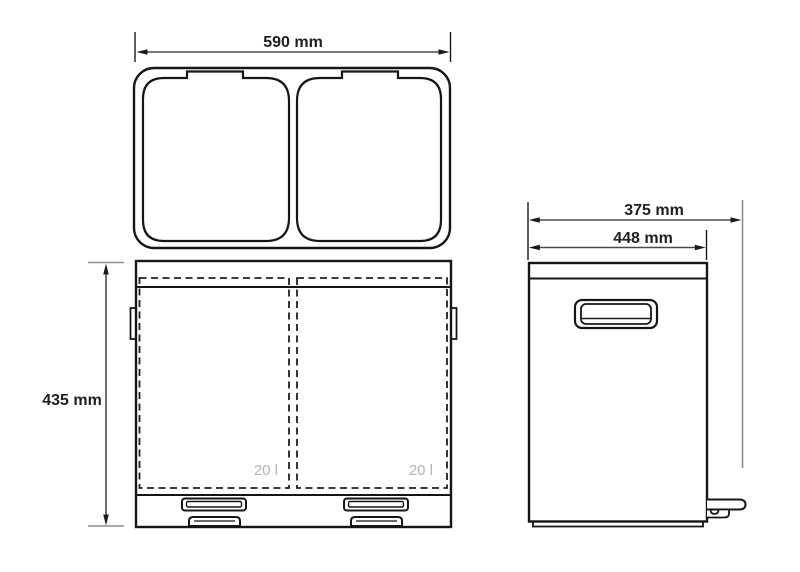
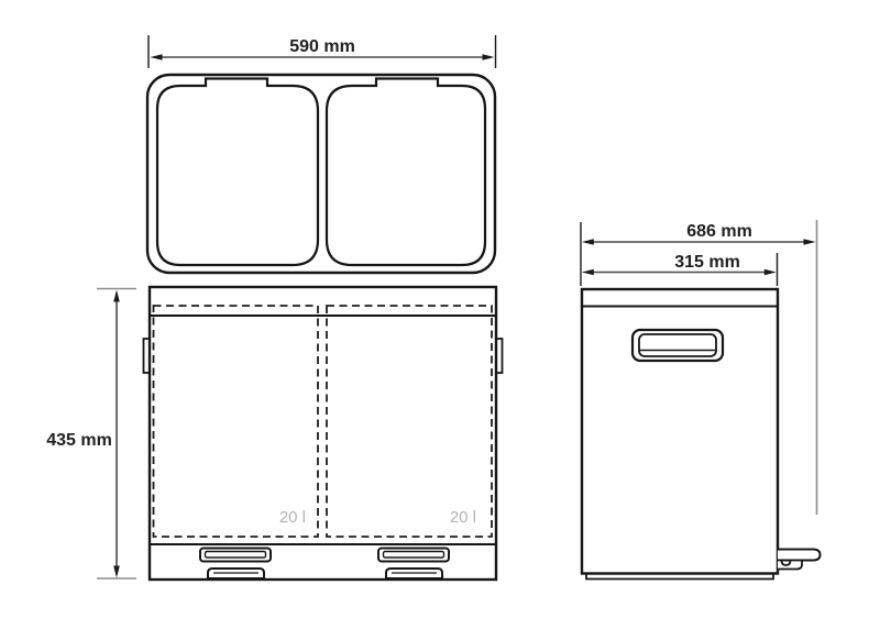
  590 mm
  20 l
  20 l
  435 mm
- 375 mm
+ 686 mm
- 448 mm
+ 315 mm
